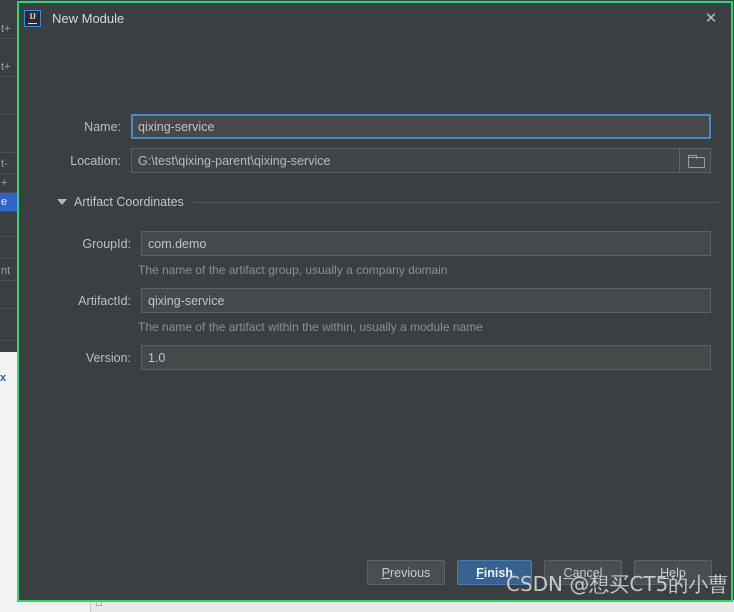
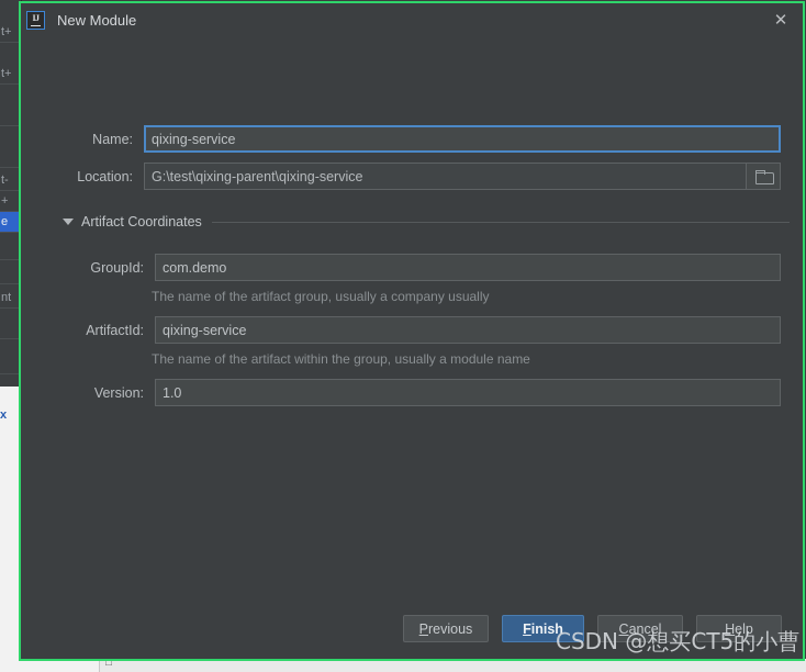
  t+
  t+
  t-
  +
  e
  nt
  x
  □
  IJ
  New Module
  ✕
  Name:
  qixing-service
  Location:
  G:\test\qixing-parent\qixing-service
  Artifact Coordinates
  GroupId:
  com.demo
- The name of the artifact group, usually a company domain
+ The name of the artifact group, usually a company usually
  ArtifactId:
  qixing-service
- The name of the artifact within the within, usually a module name
+ The name of the artifact within the group, usually a module name
  Version:
  1.0
  P
  revious
  F
  inish
  C
  ancel
  H
  elp
  CSDN @想买CT5的小曹
